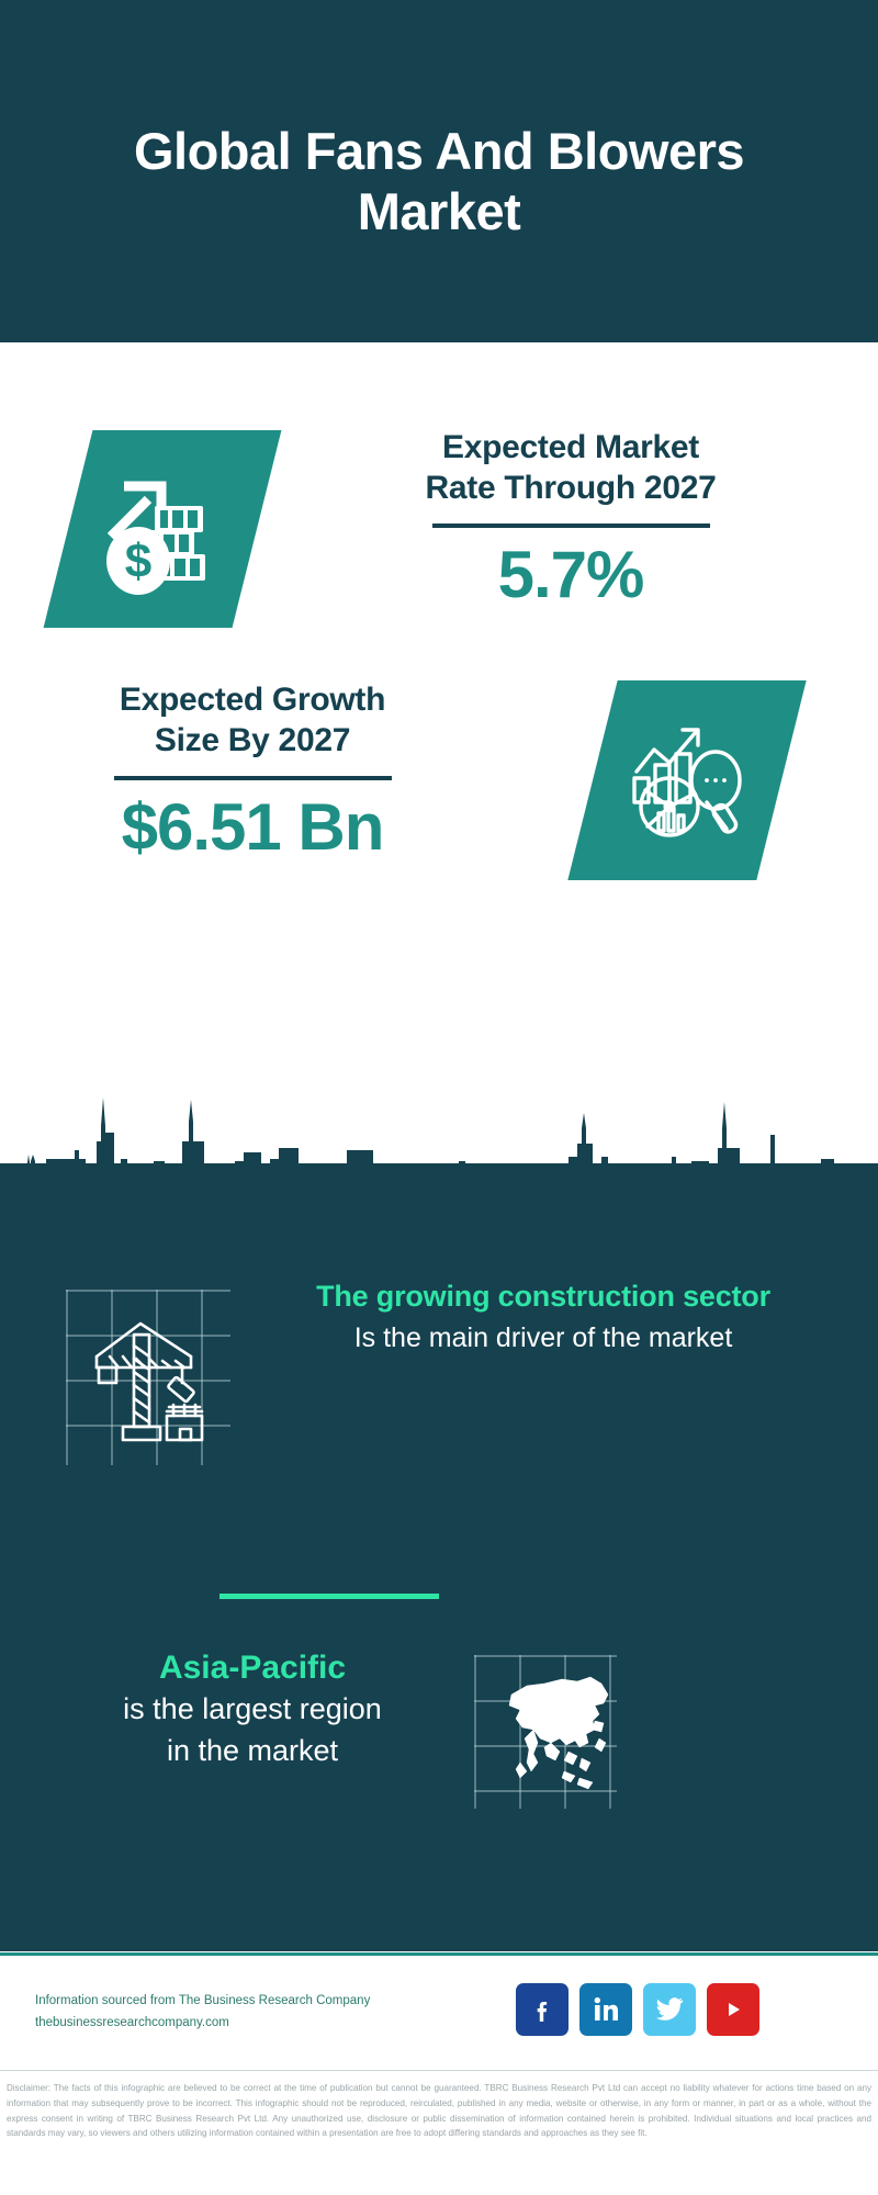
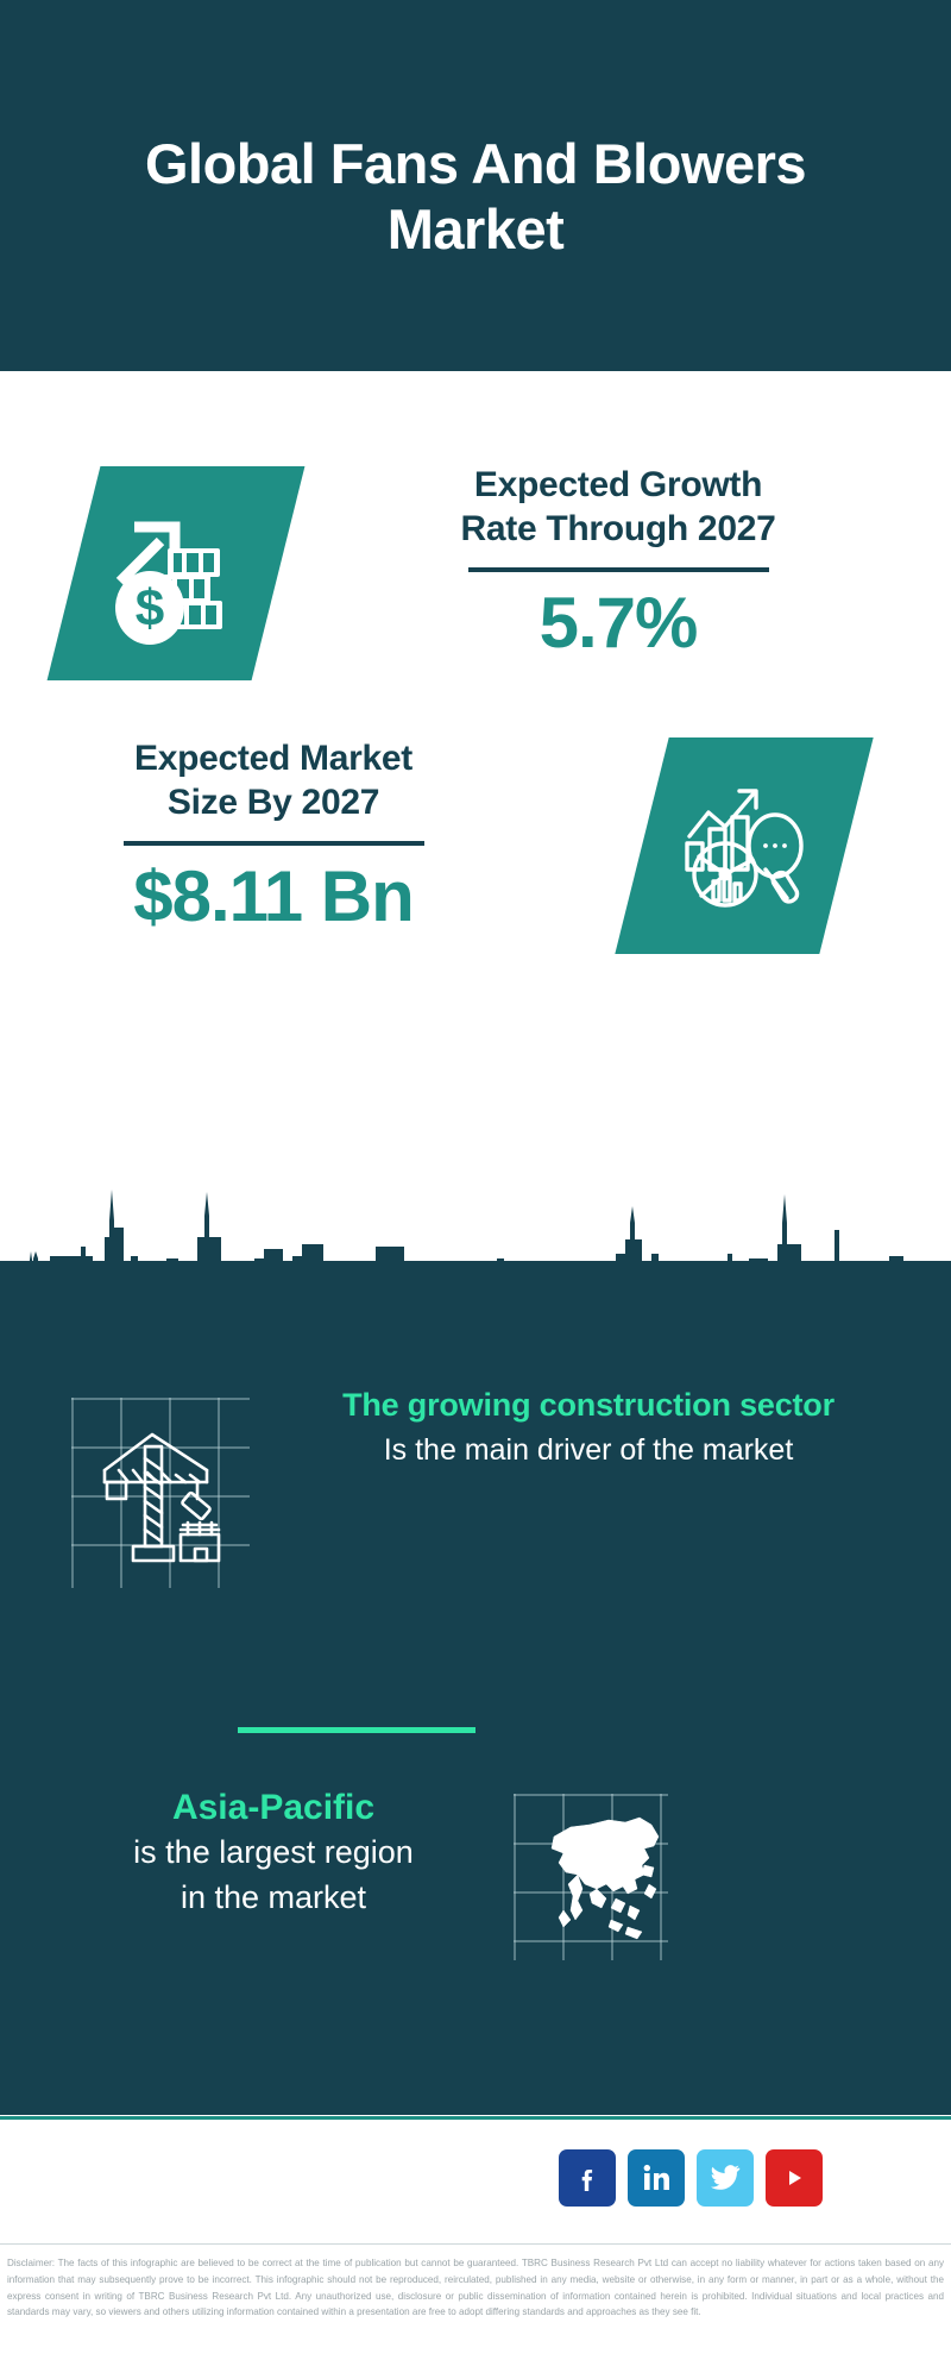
  Global Fans And Blowers Market
- Expected Market
+ Expected Growth
  Rate Through 2027
  5.7%
- Expected Growth
+ Expected Market
  Size By 2027
- $6.51 Bn
+ $8.11 Bn
  The growing construction sector
  Is the main driver of the market
  Asia-Pacific
  is the largest region
  in the market
- Information sourced from The Business Research Company
- thebusinessresearchcompany.com
- Disclaimer: The facts of this infographic are believed to be correct at the time of publication but cannot be guaranteed. TBRC Business Research Pvt Ltd can accept no liability whatever for actions time based on any information that may subsequently prove to be incorrect. This infographic should not be reproduced, reirculated, published in any media, website or otherwise, in any form or manner, in part or as a whole, without the express consent in writing of TBRC Business Research Pvt Ltd. Any unauthorized use, disclosure or public dissemination of information contained herein is prohibited. Individual situations and local practices and standards may vary, so viewers and others utilizing information contained within a presentation are free to adopt differing standards and approaches as they see fit.
+ Disclaimer: The facts of this infographic are believed to be correct at the time of publication but cannot be guaranteed. TBRC Business Research Pvt Ltd can accept no liability whatever for actions taken based on any information that may subsequently prove to be incorrect. This infographic should not be reproduced, reirculated, published in any media, website or otherwise, in any form or manner, in part or as a whole, without the express consent in writing of TBRC Business Research Pvt Ltd. Any unauthorized use, disclosure or public dissemination of information contained herein is prohibited. Individual situations and local practices and standards may vary, so viewers and others utilizing information contained within a presentation are free to adopt differing standards and approaches as they see fit.
